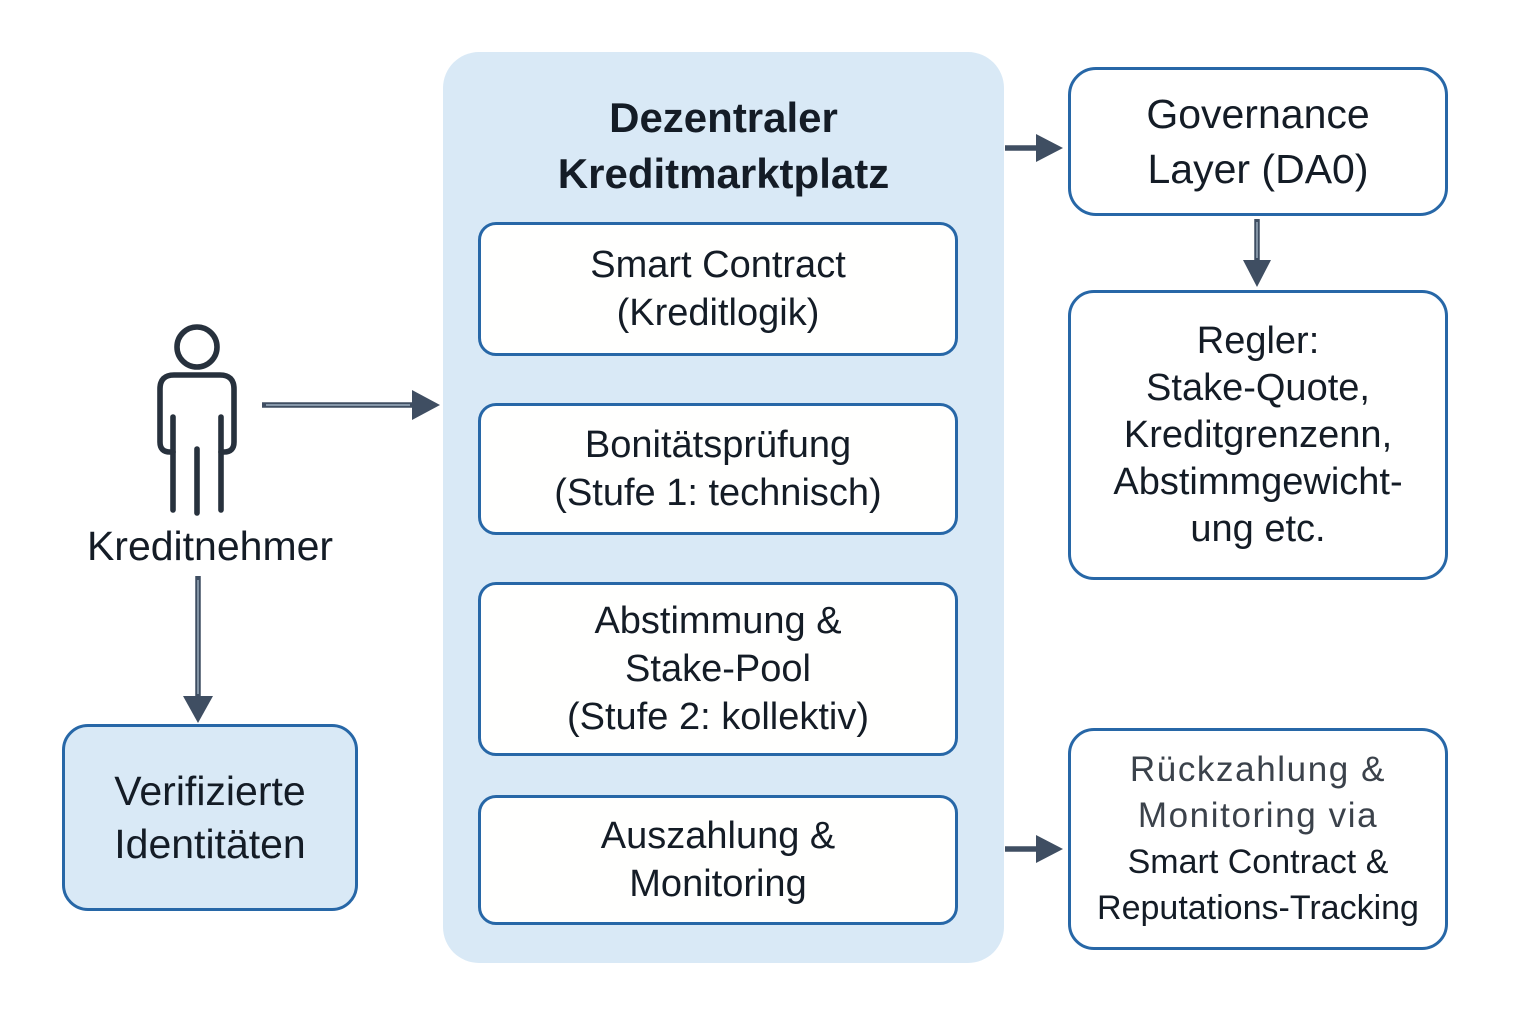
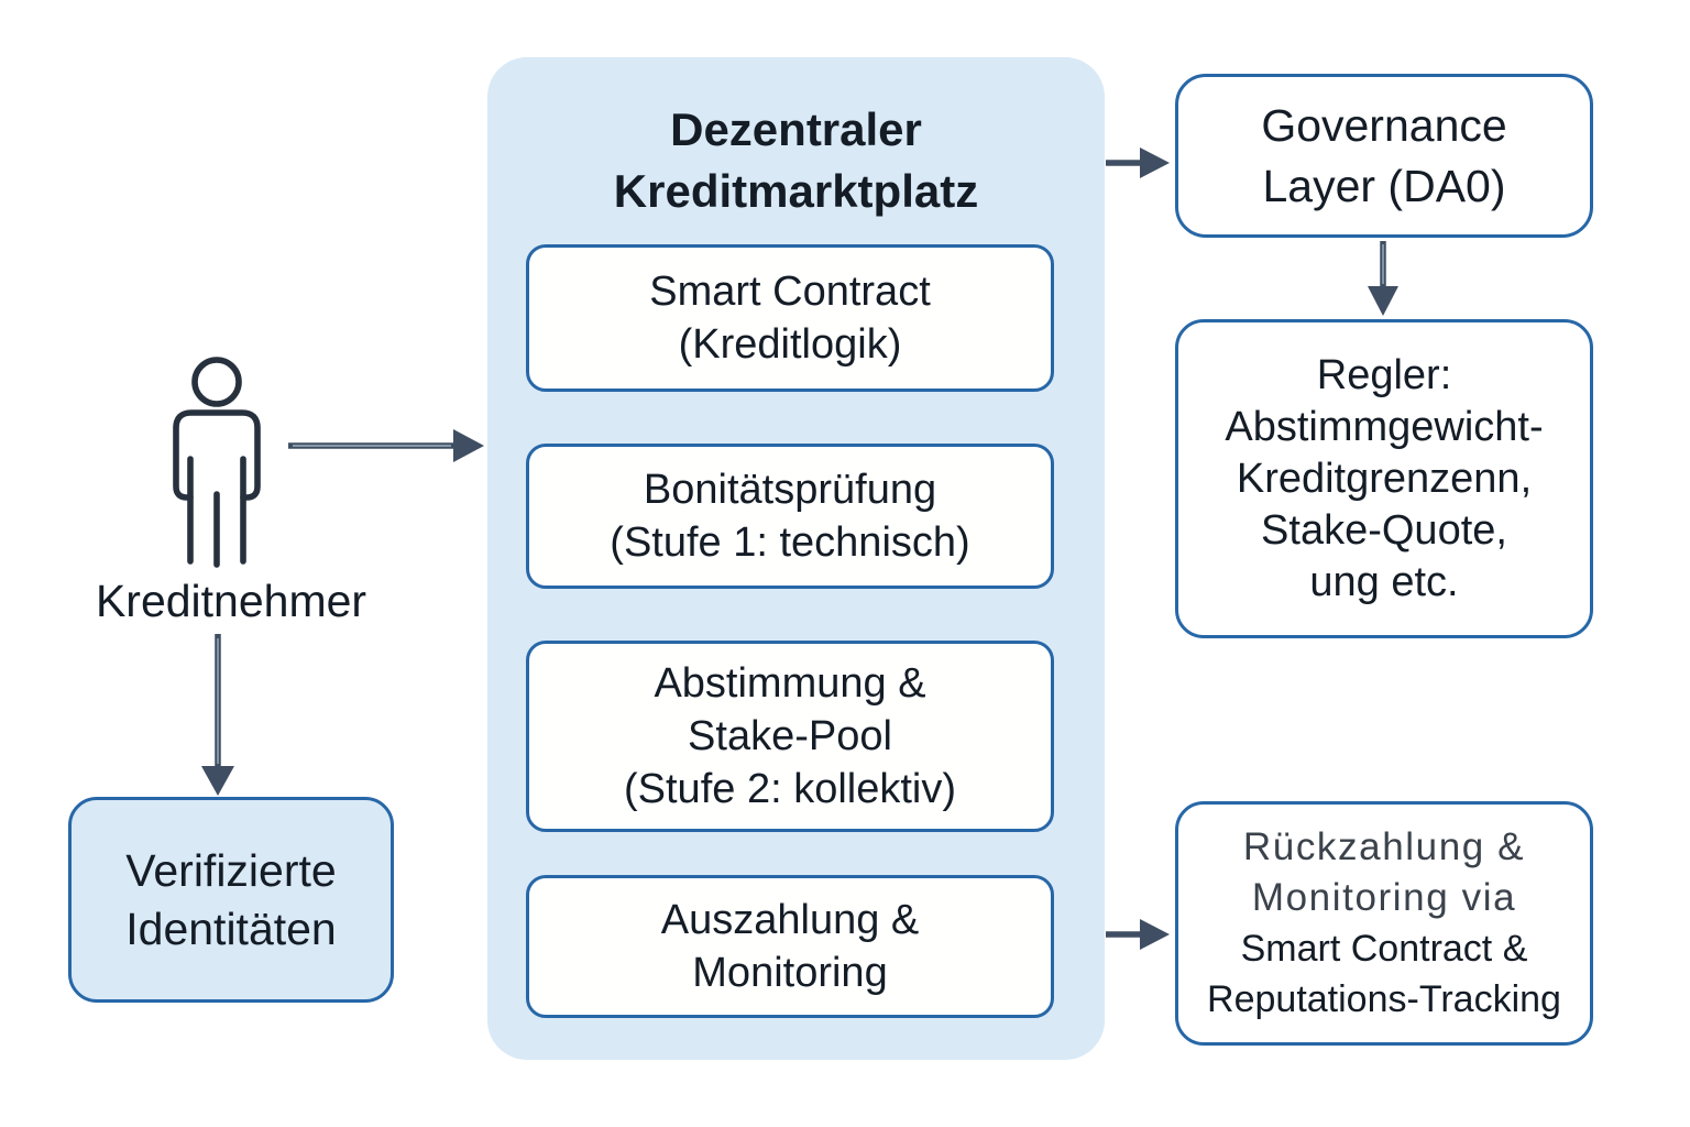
  Kreditnehmer
  Verifizierte
  Identitäten
  Dezentraler
  Kreditmarktplatz
  Smart Contract
  (Kreditlogik)
  Bonitätsprüfung
  (Stufe 1: technisch)
  Abstimmung &
  Stake-Pool
  (Stufe 2: kollektiv)
  Auszahlung &
  Monitoring
  Governance
  Layer (DA0)
  Regler:
- Stake-Quote,
+ Abstimmgewicht-
  Kreditgrenzenn,
- Abstimmgewicht-
+ Stake-Quote,
  ung etc.
  Rückzahlung &
  Monitoring via
  Smart Contract &
  Reputations-Tracking
